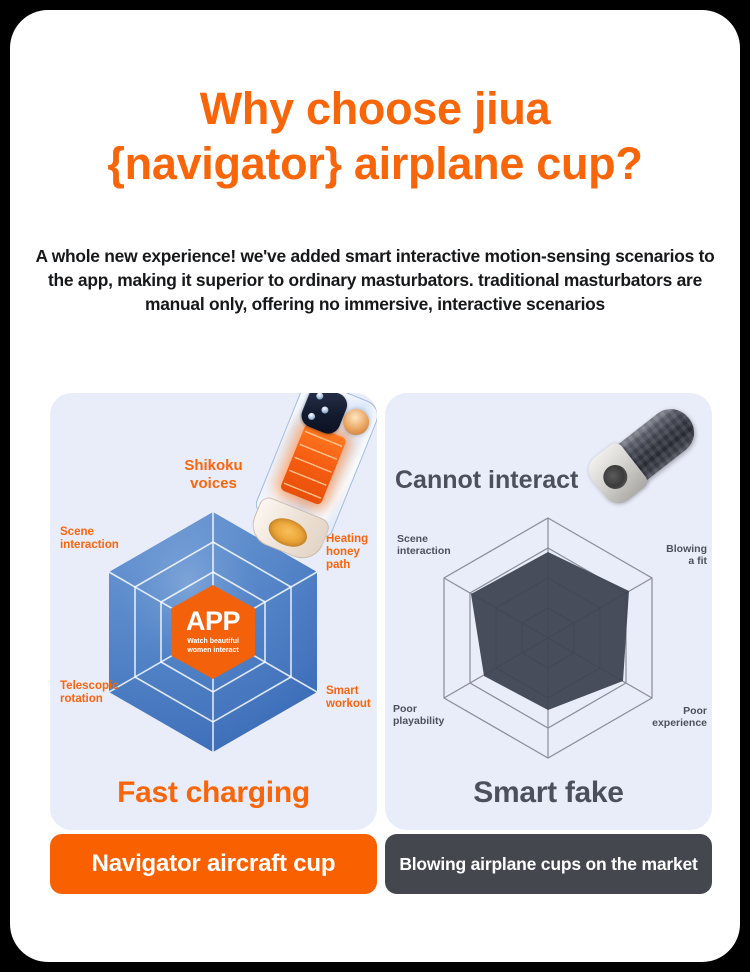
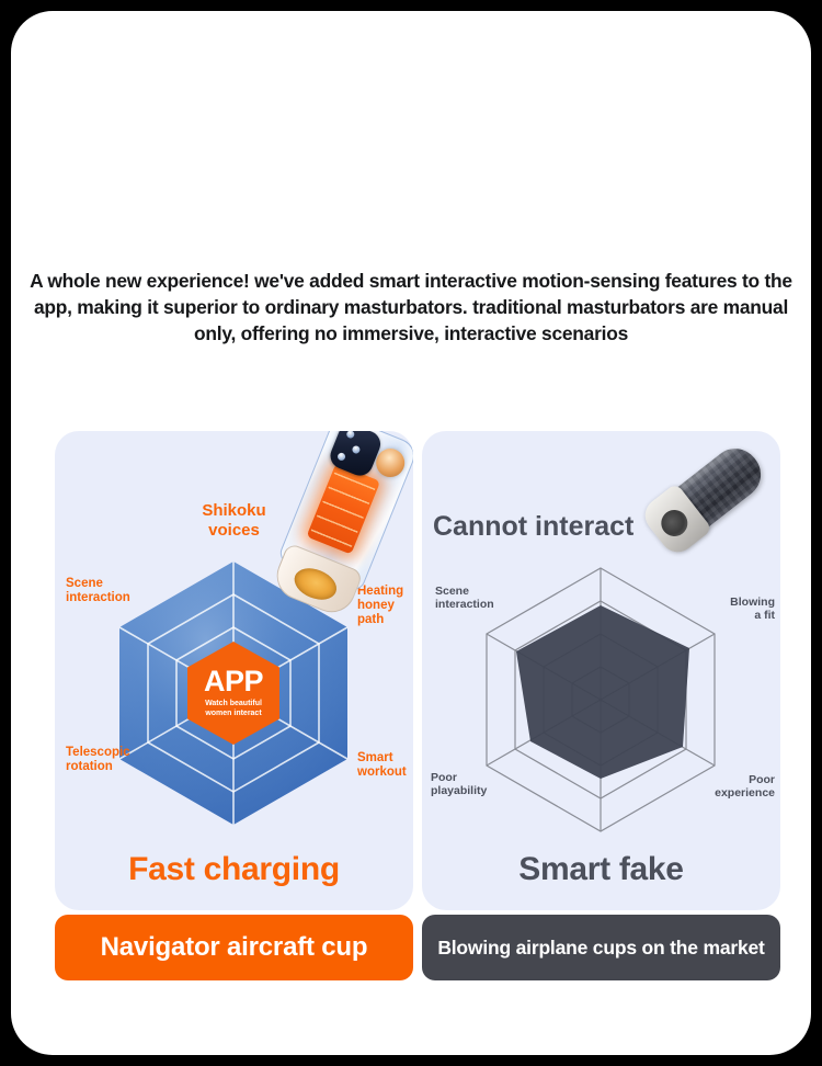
- Why choose jiua
- {navigator} airplane cup?
- A whole new experience! we've added smart interactive motion-sensing scenarios to the app, making it superior to ordinary masturbators. traditional masturbators are manual only, offering no immersive, interactive scenarios
+ A whole new experience! we've added smart interactive motion-sensing features to the app, making it superior to ordinary masturbators. traditional masturbators are manual only, offering no immersive, interactive scenarios
  APP
  Shikoku
  voices
  Heating
  honey
  path
  Smart
  workout
  Scene
  interaction
  Telescopic
  rotation
  Fast charging
  Cannot interact
  Blowing
  a fit
  Poor
  experience
  Scene
  interaction
  Poor
  playability
  Smart fake
  Navigator aircraft cup
  Blowing airplane cups on the market
